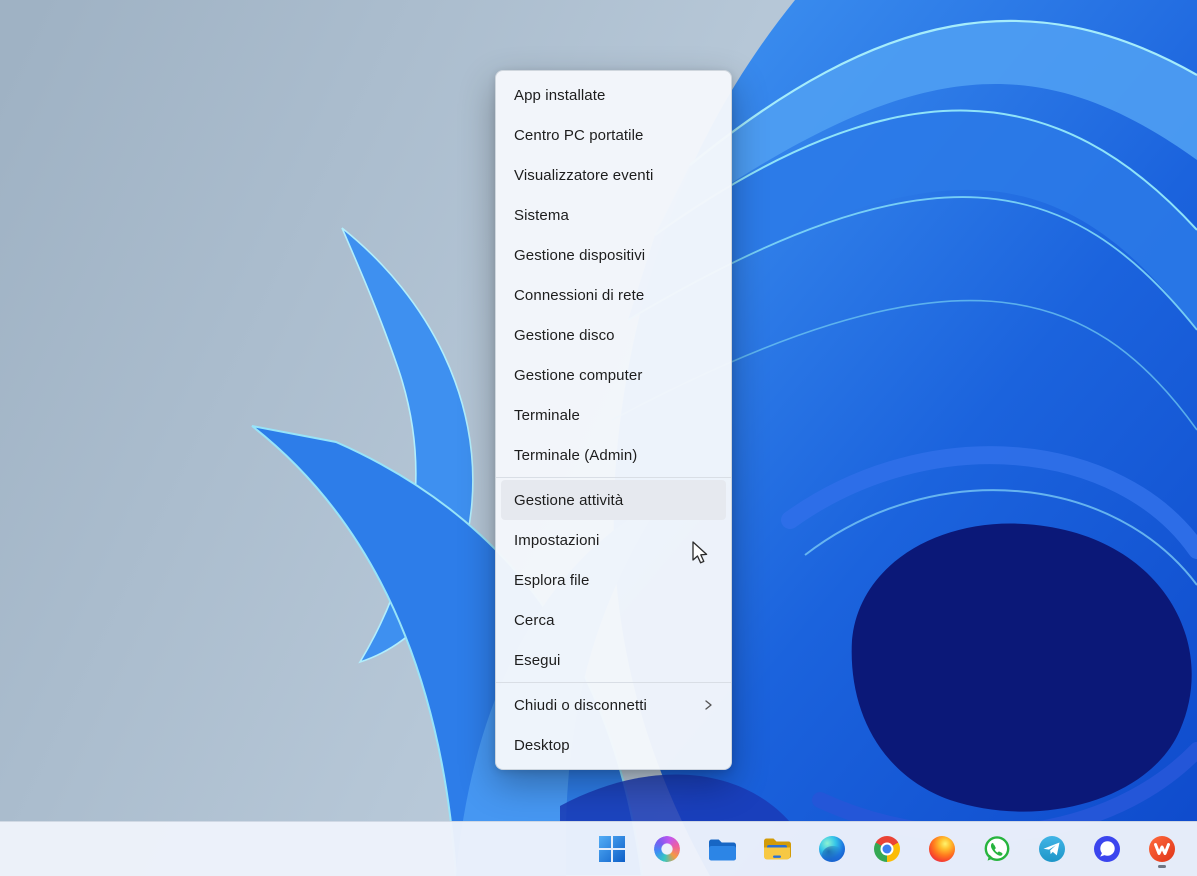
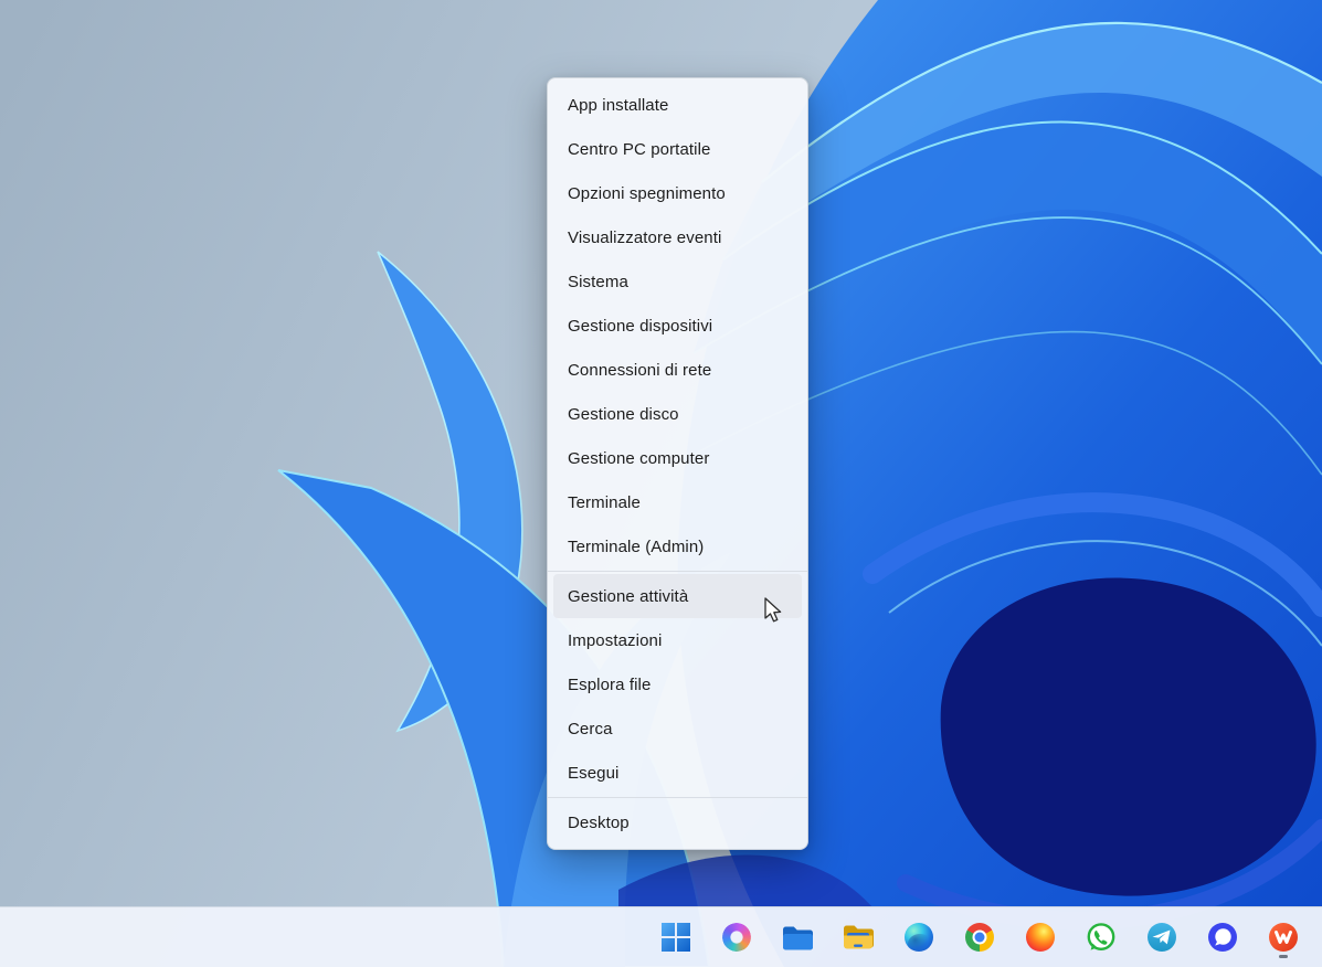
  App installate
  Centro PC portatile
+ Opzioni spegnimento
  Visualizzatore eventi
  Sistema
  Gestione dispositivi
  Connessioni di rete
  Gestione disco
  Gestione computer
  Terminale
  Terminale (Admin)
  Gestione attività
  Impostazioni
  Esplora file
  Cerca
  Esegui
- Chiudi o disconnetti
  Desktop
